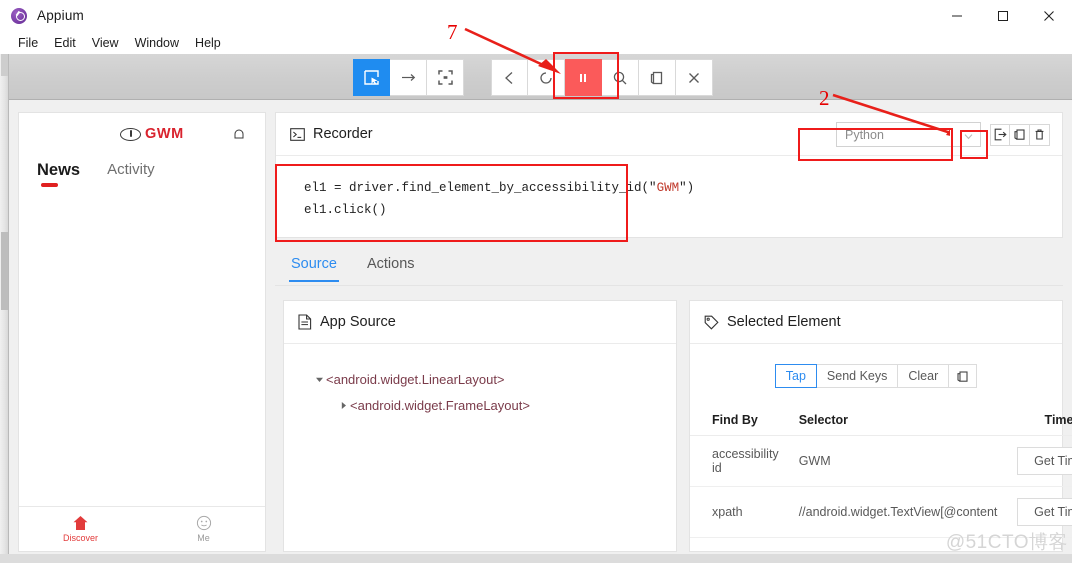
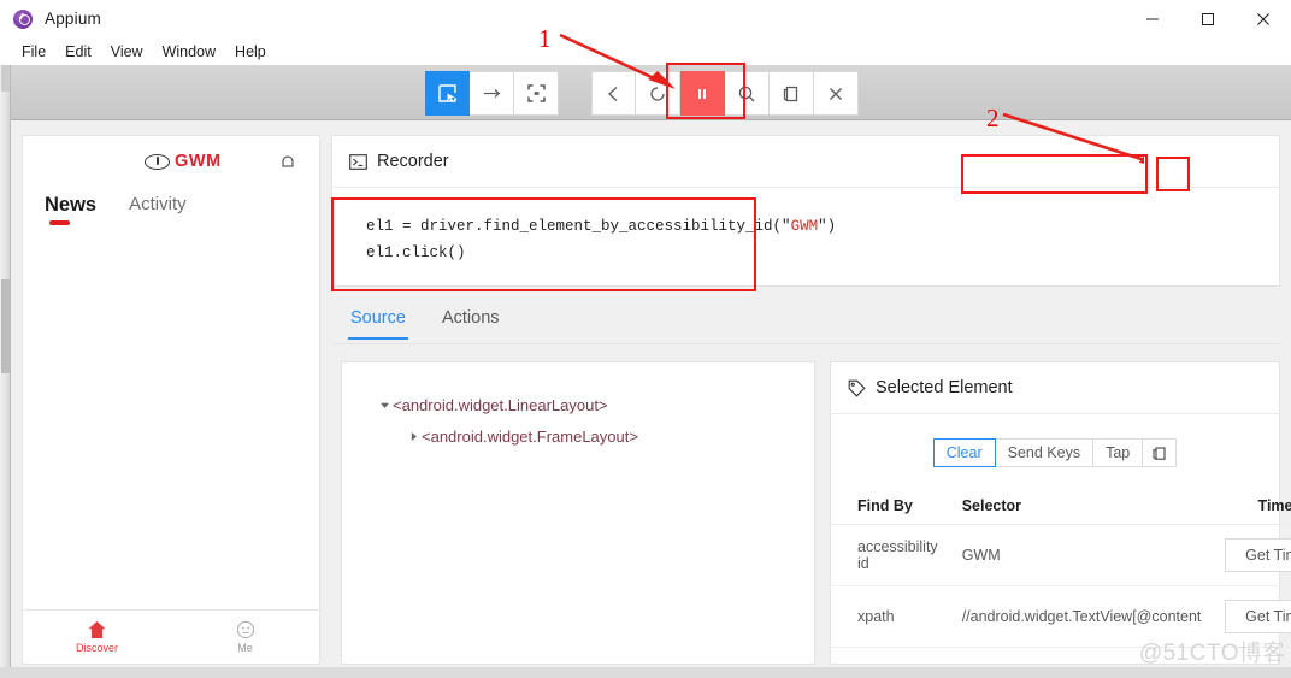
  Appium
  File
  Edit
  View
  Window
  Help
  GWM
  News
  Activity
  Discover
  Me
  Recorder
- Python
  el1 = driver.find_element_by_accessibility_id("GWM") el1.click()
  Source
  Actions
- App Source
  <android.widget.LinearLayout>
  <android.widget.FrameLayout>
  Selected Element
- Tap
+ Clear
  Send Keys
- Clear
+ Tap
  Find By	Selector	Time
  accessibility id	GWM	Get Ti
  xpath	//android.widget.TextView[@content	Get Ti
- 7
+ 1
  2
  @51CTO博客
